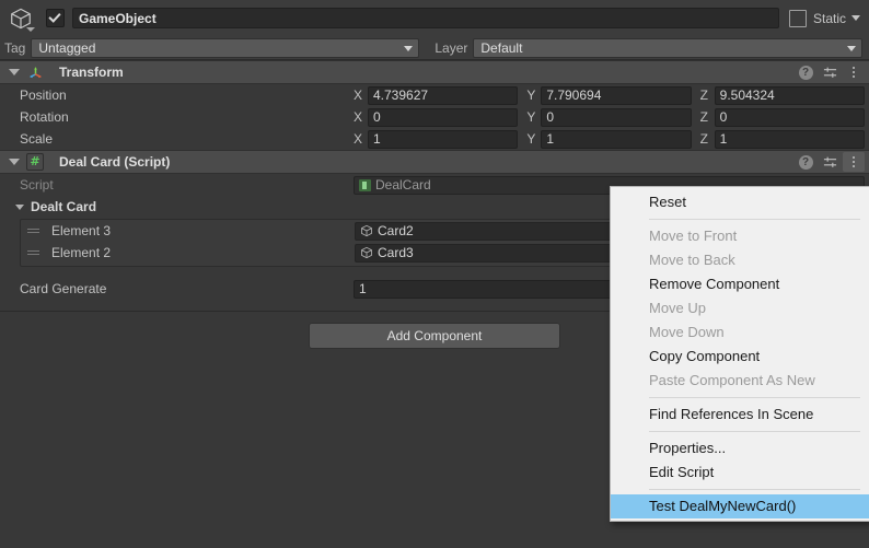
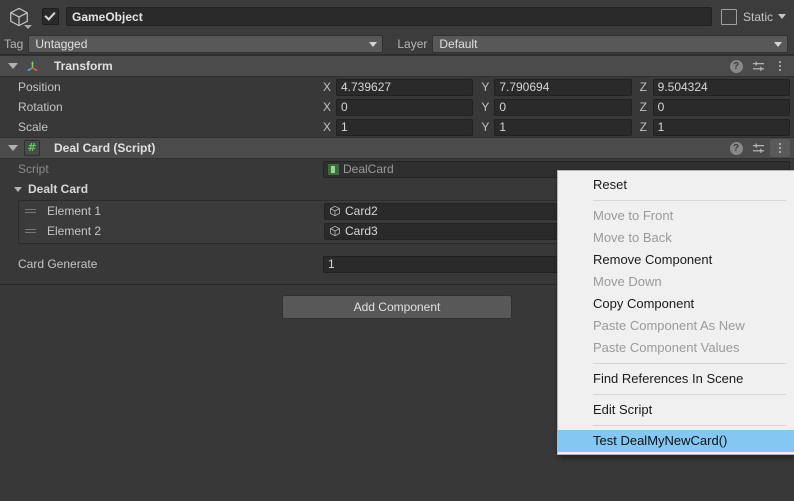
  GameObject
  Static
  Tag
  Untagged
  Layer
  Default
  Transform
  ?
  Position
  X
  4.739627
  Y
  7.790694
  Z
  9.504324
  Rotation
  X
  0
  Y
  0
  Z
  0
  Scale
  X
  1
  Y
  1
  Z
  1
  #
  Deal Card (Script)
  ?
  Script
  DealCard
  Dealt Card
- Element 3
+ Element 1
  Card2
  Element 2
  Card3
  Card Generate
  1
  Add Component
  Reset
  Move to Front
  Move to Back
  Remove Component
- Move Up
  Move Down
  Copy Component
  Paste Component As New
+ Paste Component Values
  Find References In Scene
- Properties...
  Edit Script
  Test DealMyNewCard()
